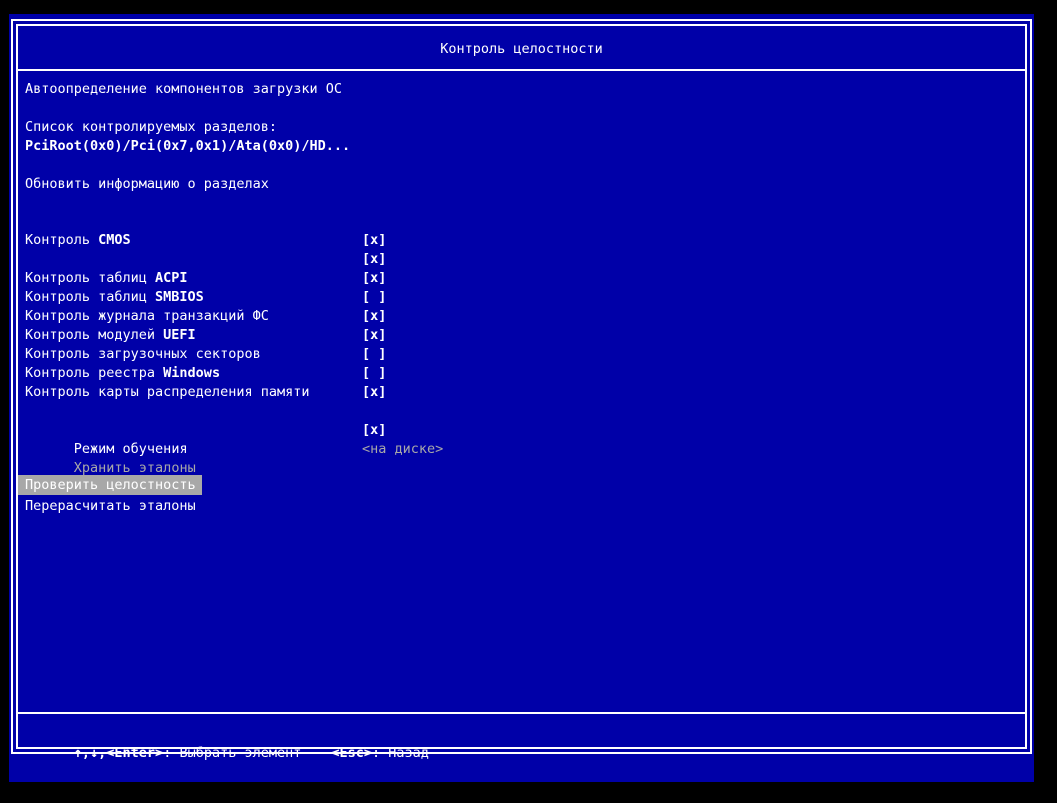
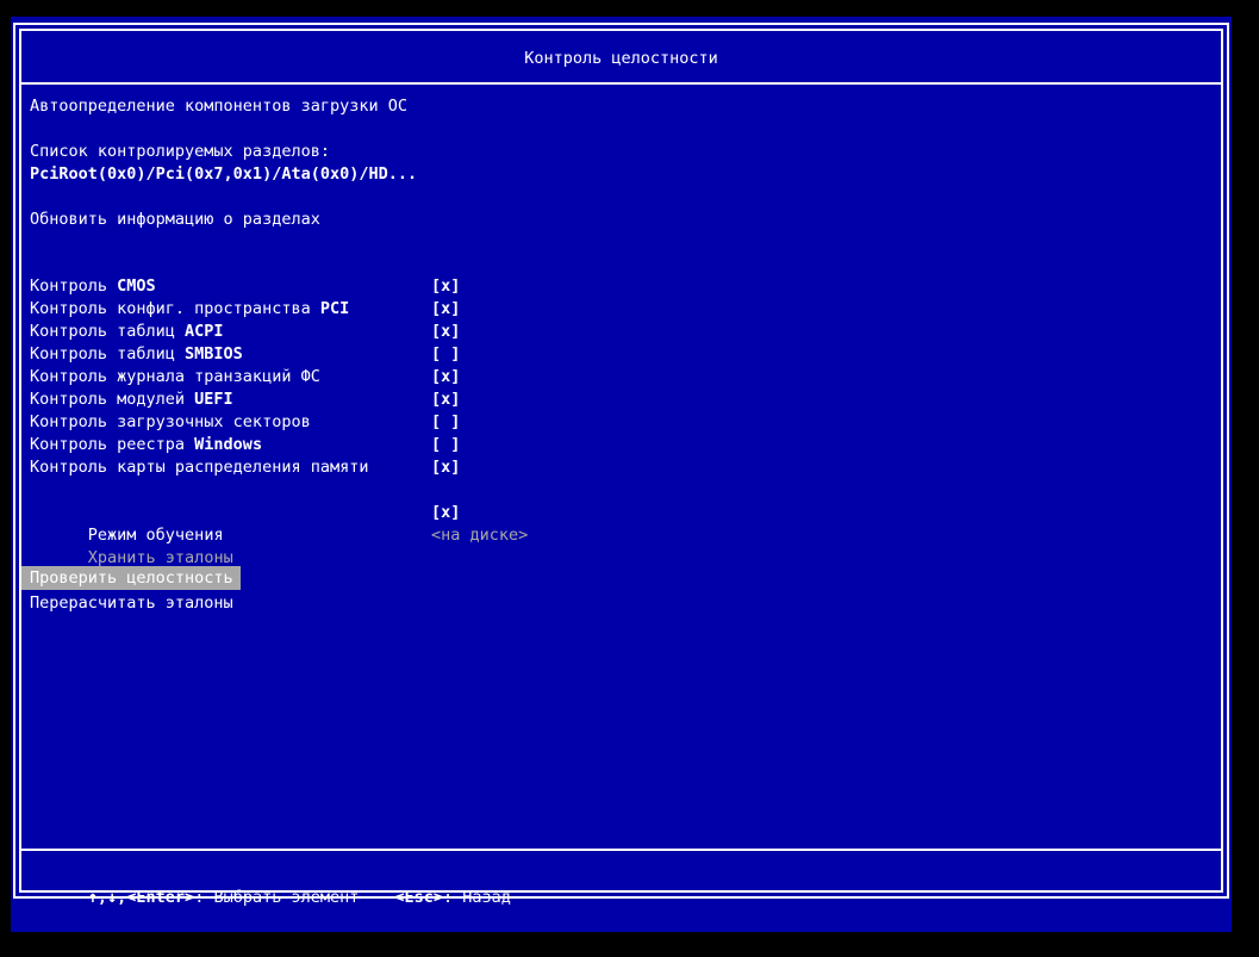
  Контроль целостности
  Автоопределение компонентов загрузки ОС
  Список контролируемых разделов:
  PciRoot(0x0)/Pci(0x7,0x1)/Ata(0x0)/HD...
  Обновить информацию о разделах
  Контроль CMOS
  [x]
+ Контроль конфиг. пространства PCI
  [x]
  Контроль таблиц ACPI
  [x]
  Контроль таблиц SMBIOS
  [ ]
  Контроль журнала транзакций ФС
  [x]
  Контроль модулей UEFI
  [x]
  Контроль загрузочных секторов
  [ ]
  Контроль реестра Windows
  [ ]
  Контроль карты распределения памяти
  [x]
  Режим обучения
  [x]
  Хранить эталоны
  <на диске>
  Проверить целостность
  Перерасчитать эталоны
  ↑,↓,<Enter>: Выбрать элемент <Esc>: Назад
